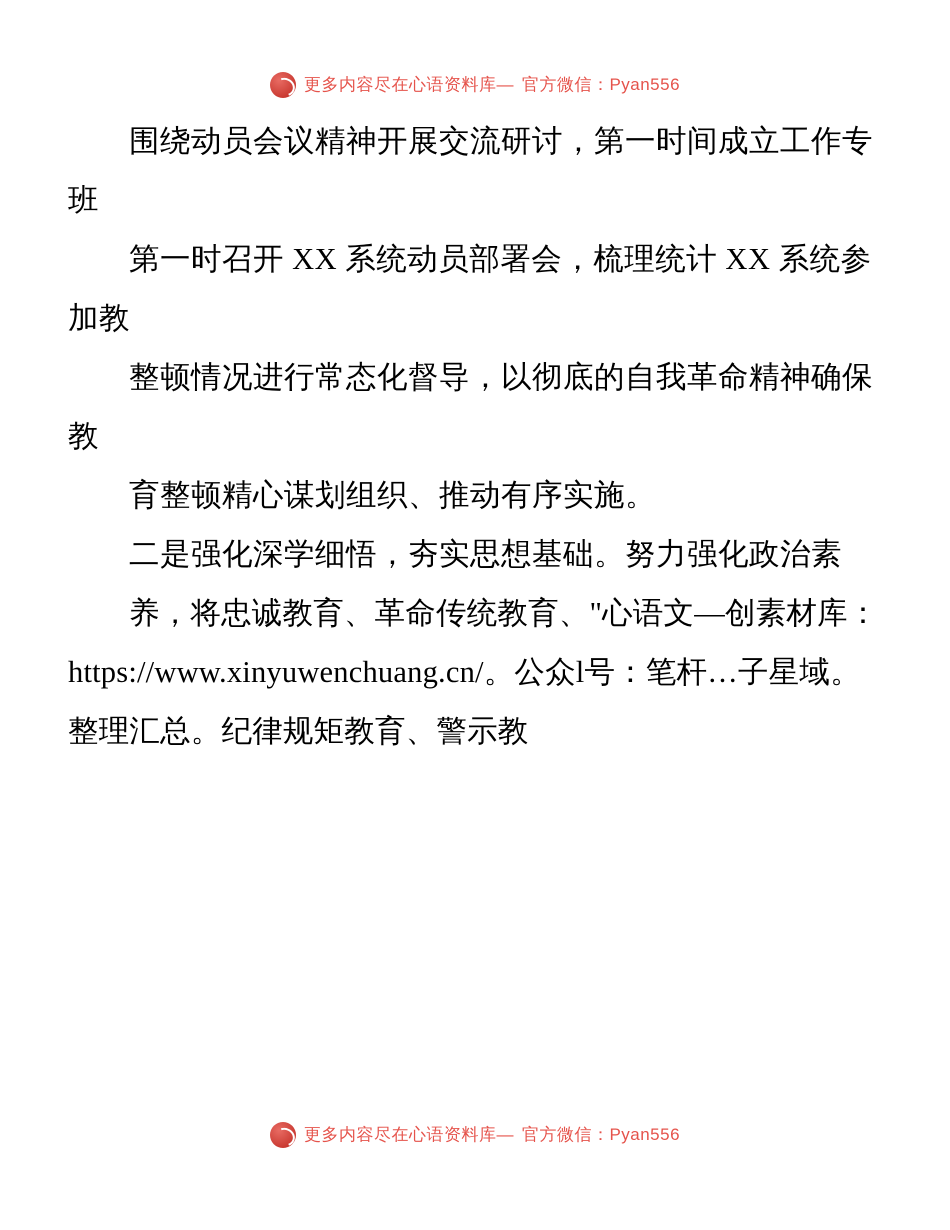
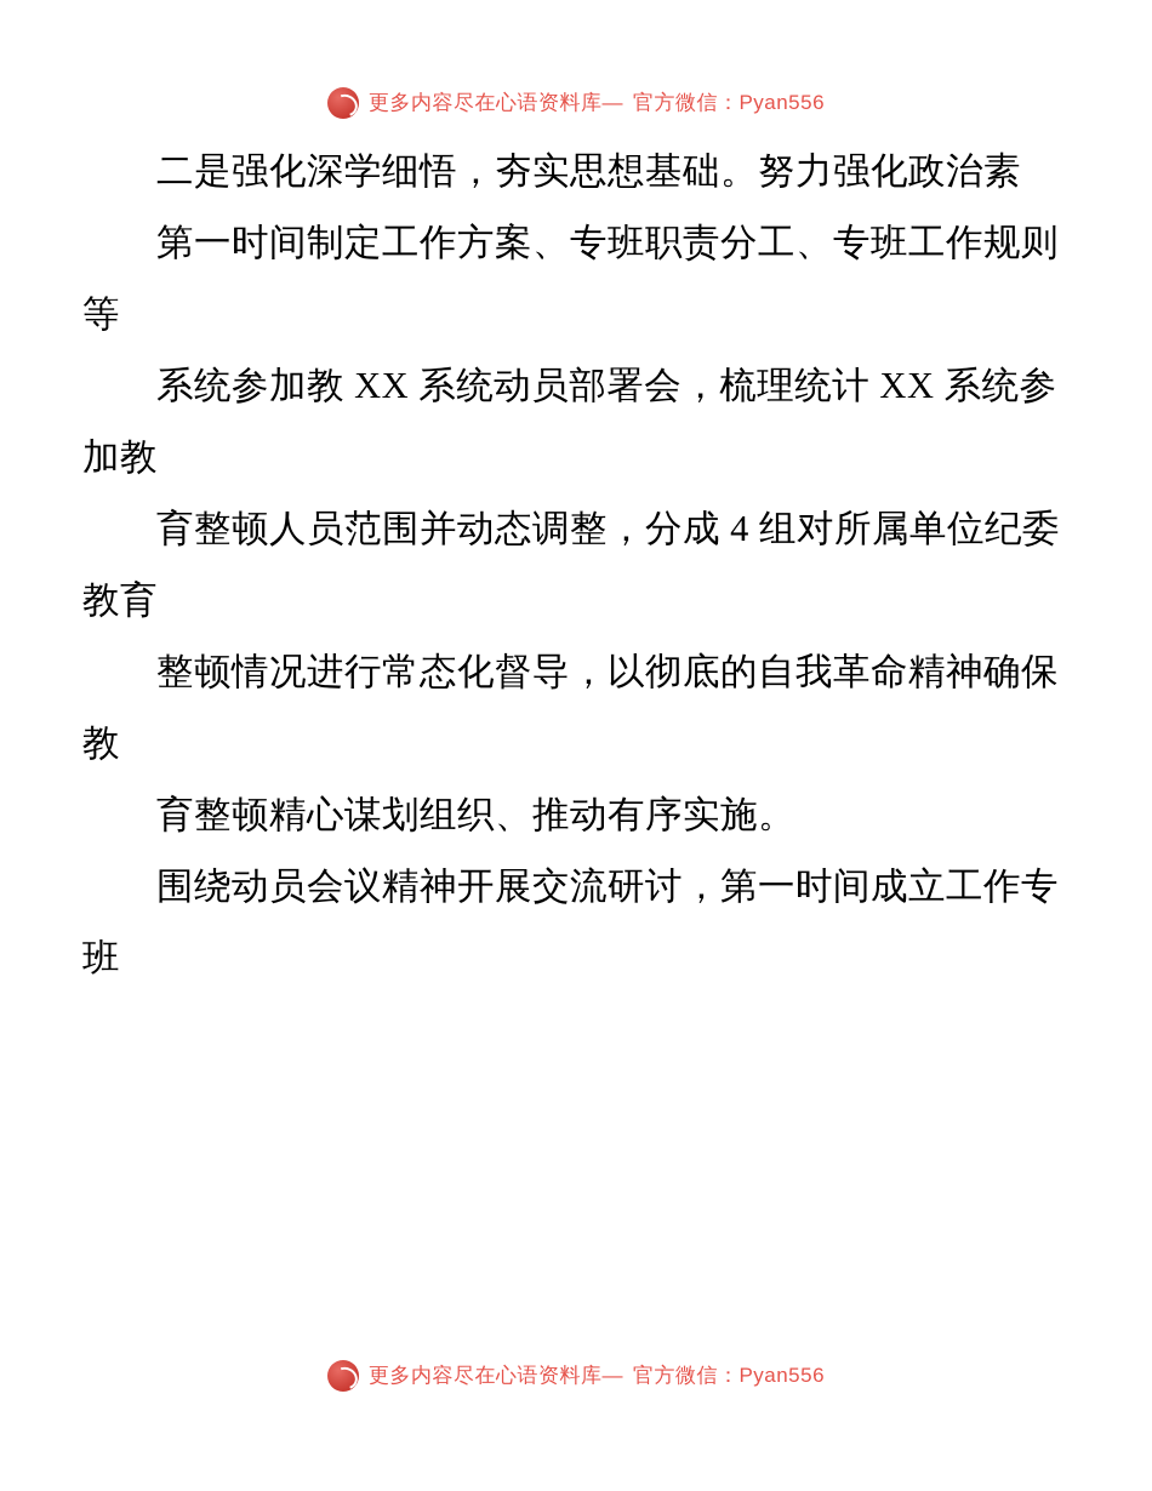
  更多内容尽在心语资料库—
  官方微信：Pyan556
- 围绕动员会议精神开展交流研讨，第一时间成立工作专班
+ 二是强化深学细悟，夯实思想基础。努力强化政治素
+ 第一时间制定工作方案、专班职责分工、专班工作规则等
- 第一时召开 XX 系统动员部署会，梳理统计 XX 系统参加教
+ 系统参加教 XX 系统动员部署会，梳理统计 XX 系统参加教
+ 育整顿人员范围并动态调整，分成 4 组对所属单位纪委教育
  整顿情况进行常态化督导，以彻底的自我革命精神确保教
  育整顿精心谋划组织、推动有序实施。
- 二是强化深学细悟，夯实思想基础。努力强化政治素
+ 围绕动员会议精神开展交流研讨，第一时间成立工作专班
- 养，将忠诚教育、革命传统教育、"心语文—创素材库：https://www.xinyuwenchuang.cn/。公众l号：笔杆…子星域。整理汇总。纪律规矩教育、警示教
  更多内容尽在心语资料库—
  官方微信：Pyan556
